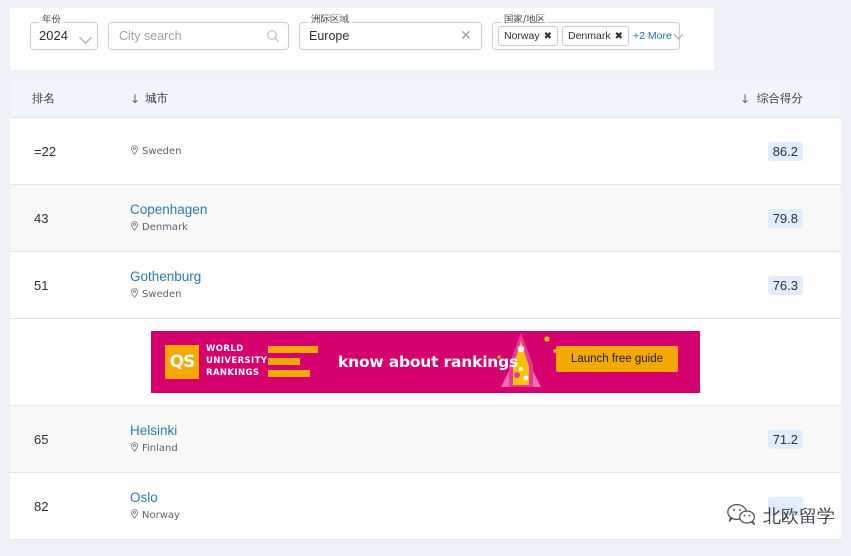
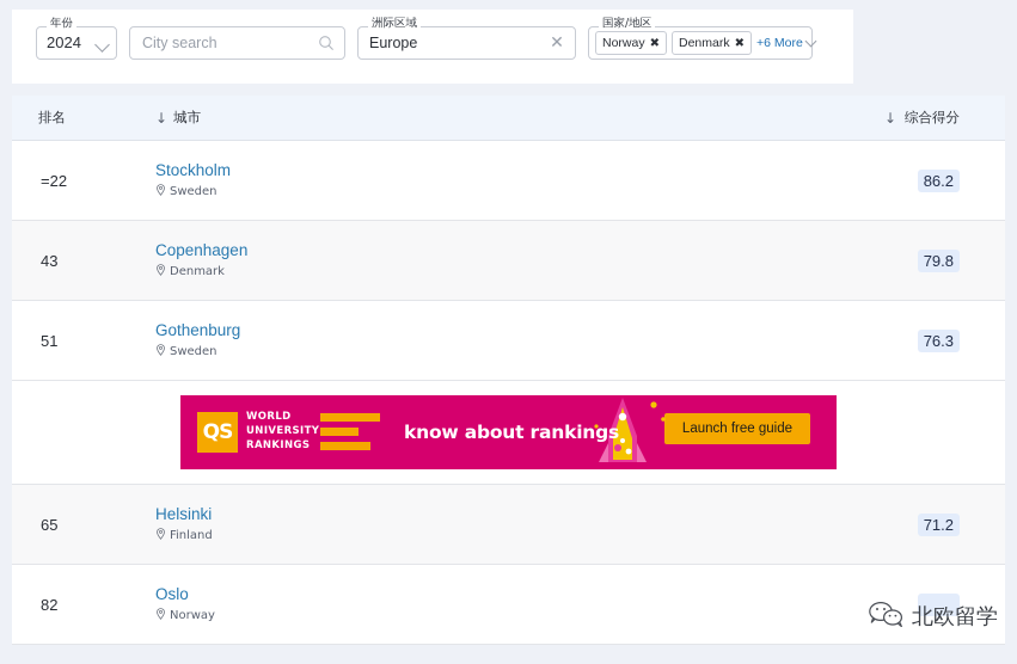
  年份
  2024
  City search
  洲际区域
  Europe
  ✕
  国家/地区
  Norway
  ✖
  Denmark
  ✖
- +2 More
+ +6 More
  排名
  ↓
  城市
  ↓
  综合得分
  =22
+ Stockholm
  Sweden
  86.2
  43
  Copenhagen
  Denmark
  79.8
  51
  Gothenburg
  Sweden
  76.3
  QS
  WORLD
  UNIVERSITY
  RANKINGS
  know about rankings
  Launch free guide
  65
  Helsinki
  Finland
  71.2
  82
  Oslo
  Norway
  67.4
  北欧留学
